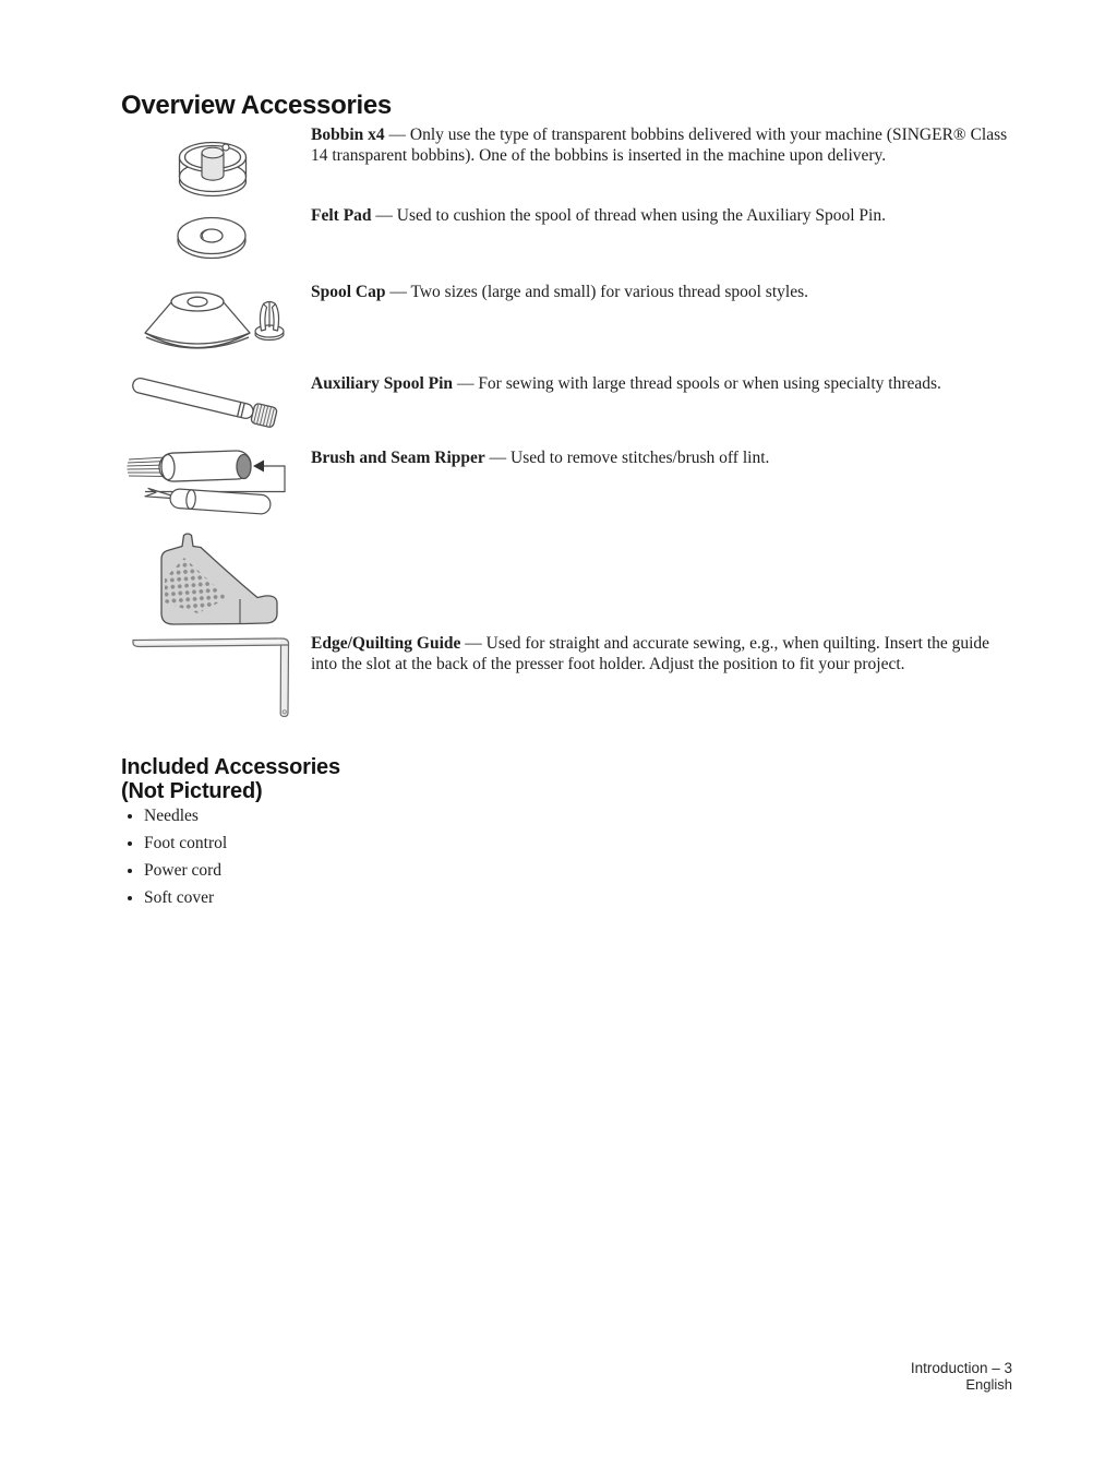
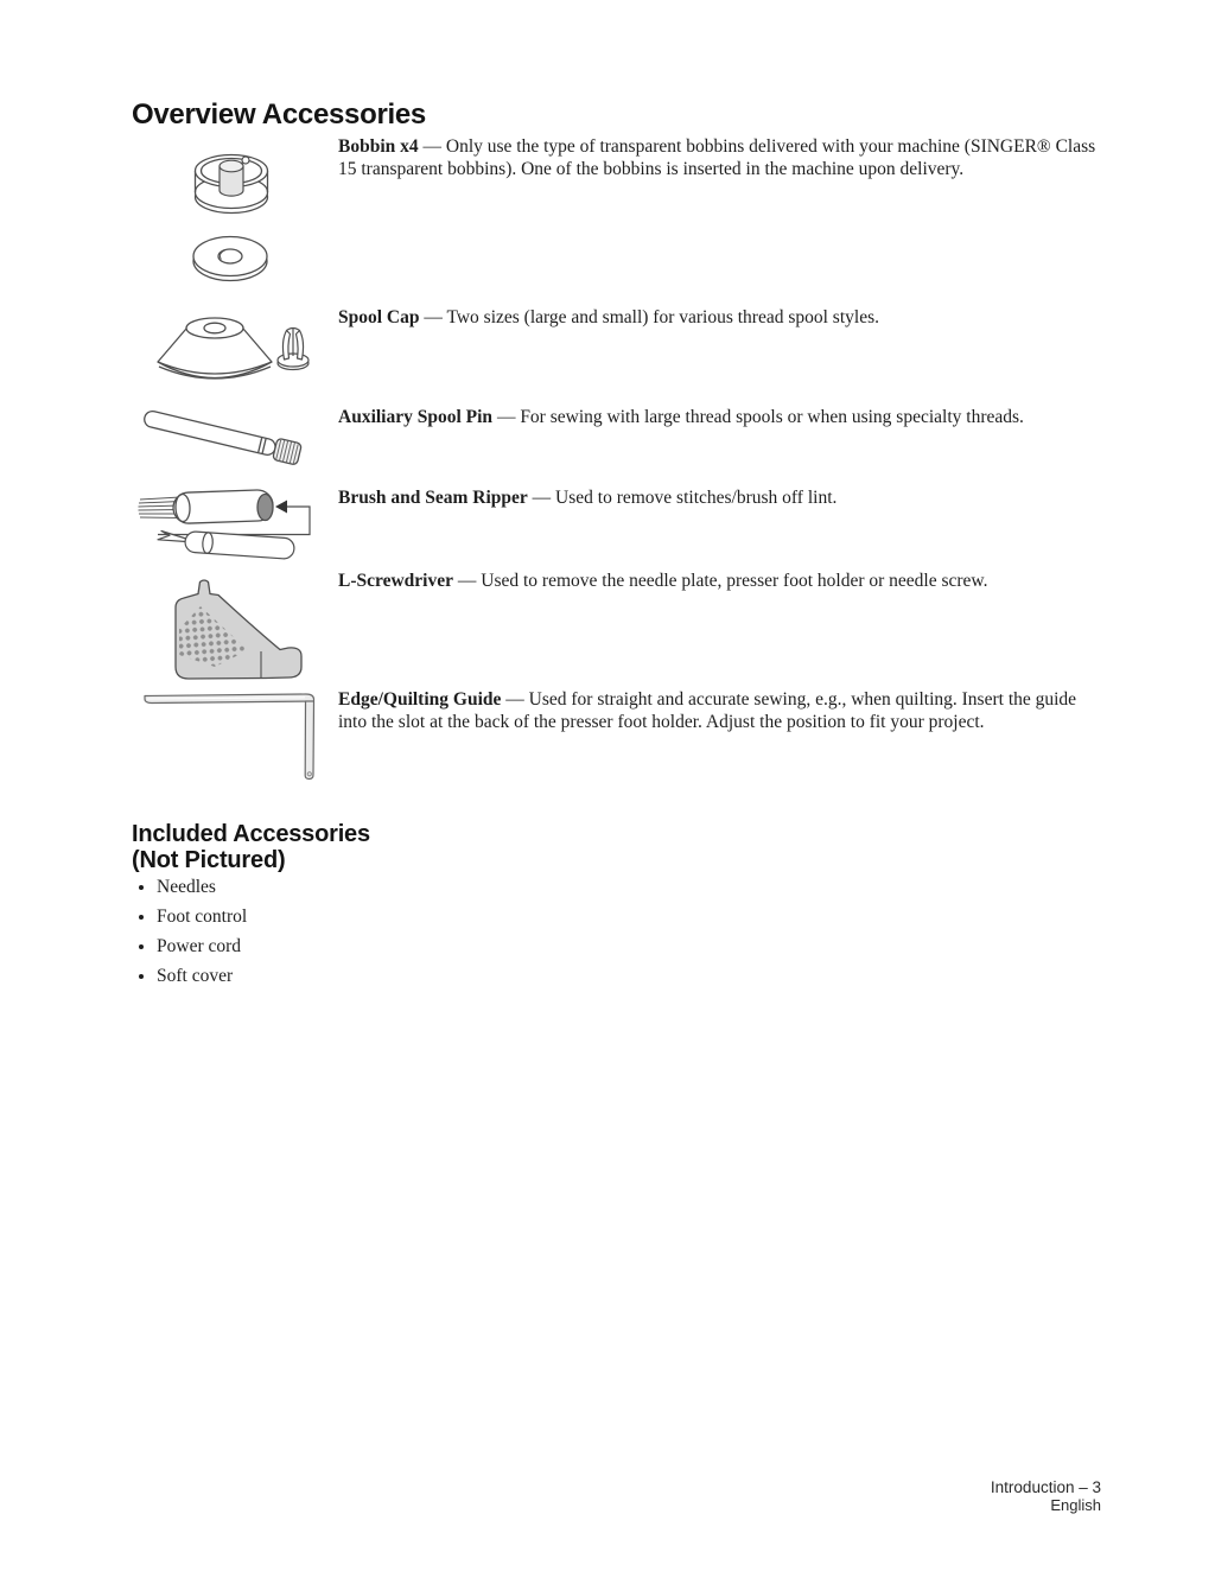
  Overview Accessories
- Bobbin x4 — Only use the type of transparent bobbins delivered with your machine (SINGER® Class 14 transparent bobbins). One of the bobbins is inserted in the machine upon delivery.
+ Bobbin x4 — Only use the type of transparent bobbins delivered with your machine (SINGER® Class 15 transparent bobbins). One of the bobbins is inserted in the machine upon delivery.
- Felt Pad — Used to cushion the spool of thread when using the Auxiliary Spool Pin.
  Spool Cap — Two sizes (large and small) for various thread spool styles.
  Auxiliary Spool Pin — For sewing with large thread spools or when using specialty threads.
  Brush and Seam Ripper — Used to remove stitches/brush off lint.
+ L-Screwdriver — Used to remove the needle plate, presser foot holder or needle screw.
  Edge/Quilting Guide — Used for straight and accurate sewing, e.g., when quilting. Insert the guide into the slot at the back of the presser foot holder. Adjust the position to fit your project.
  Included Accessories
  (Not Pictured)
  Needles
  Foot control
  Power cord
  Soft cover
  Introduction – 3
  English
